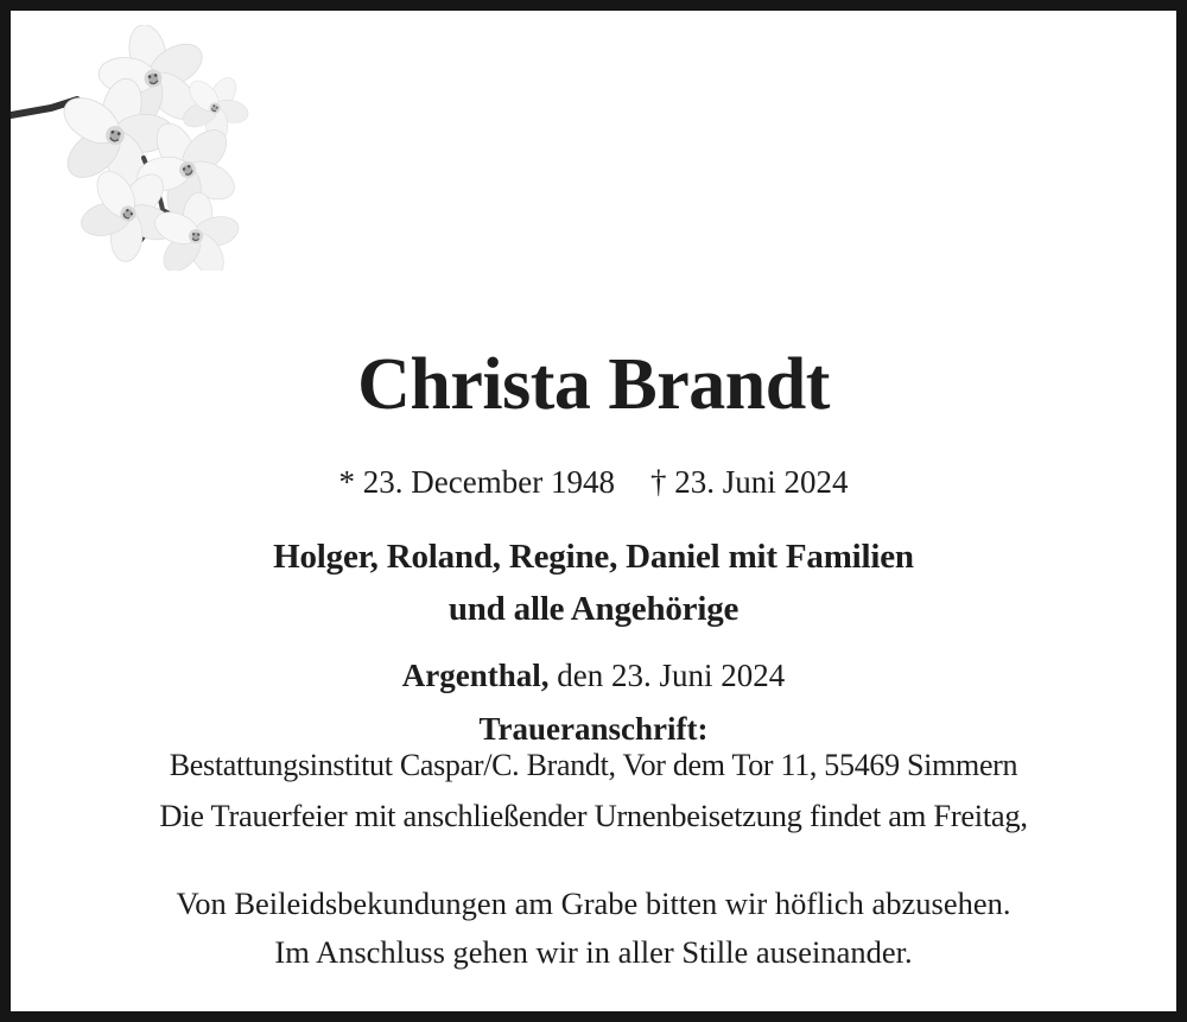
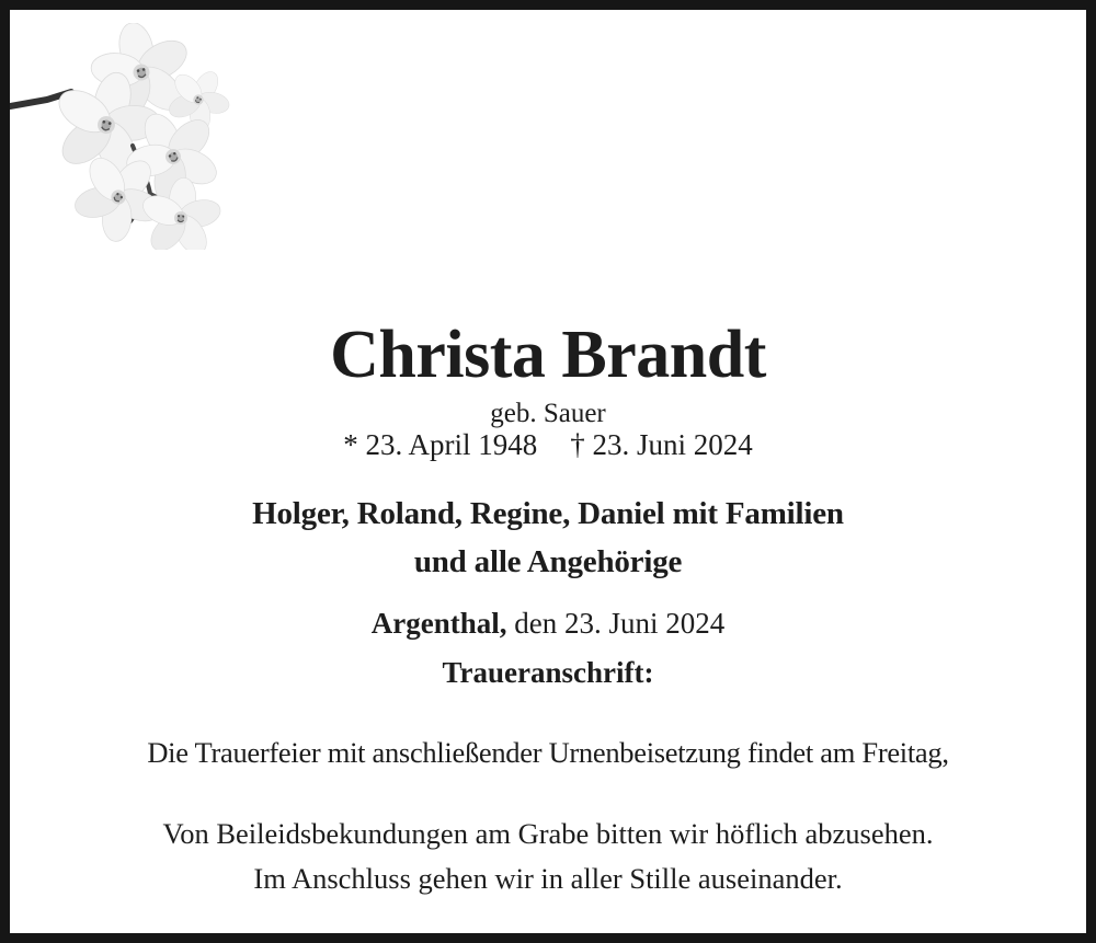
  Christa Brandt
+ geb. Sauer
- * 23. December 1948 † 23. Juni 2024
+ * 23. April 1948 † 23. Juni 2024
  Holger, Roland, Regine, Daniel mit Familien
  und alle Angehörige
  Argenthal, den 23. Juni 2024
  Traueranschrift:
- Bestattungsinstitut Caspar/C. Brandt, Vor dem Tor 11, 55469 Simmern
  Die Trauerfeier mit anschließender Urnenbeisetzung findet am Freitag,
  Von Beileidsbekundungen am Grabe bitten wir höflich abzusehen.
  Im Anschluss gehen wir in aller Stille auseinander.
